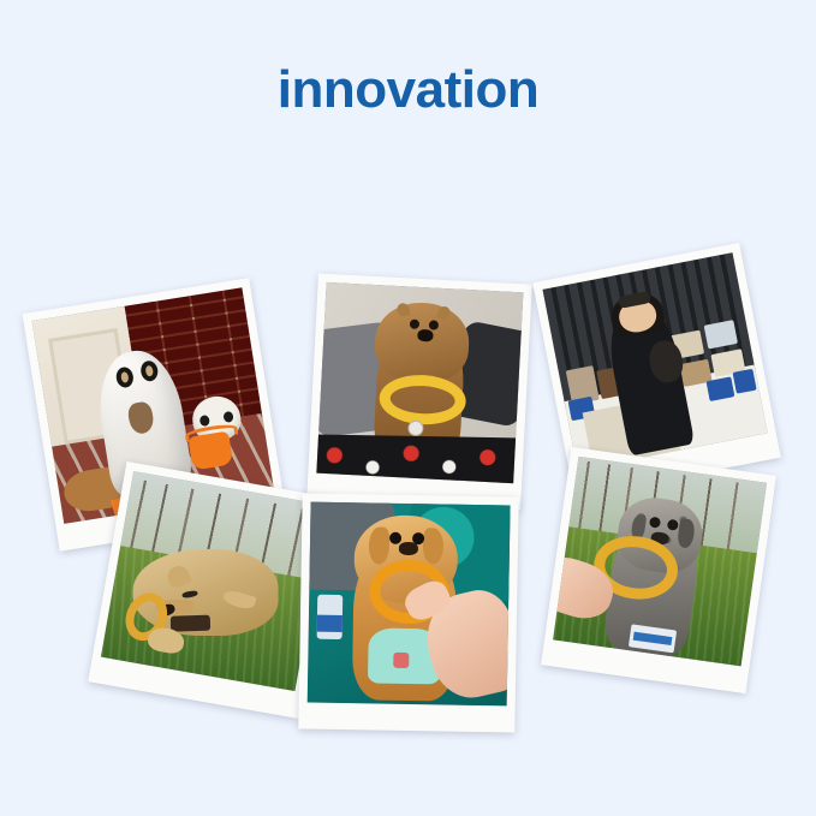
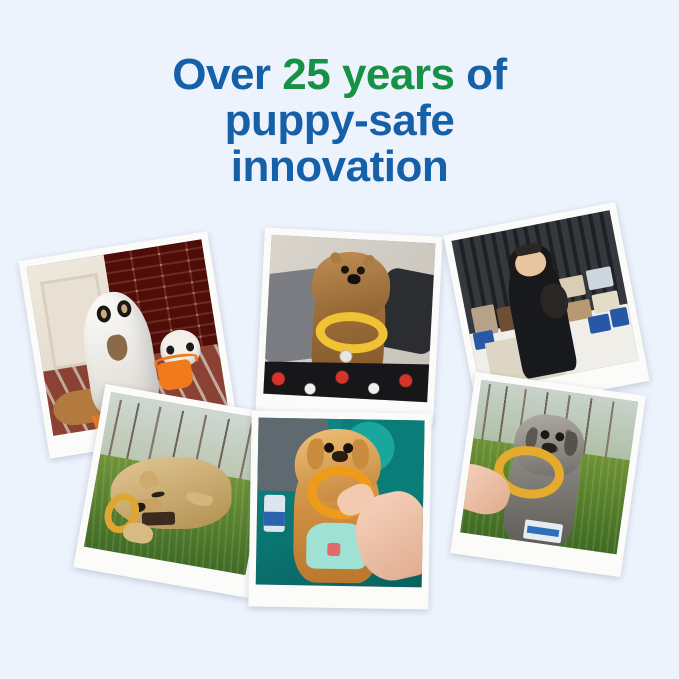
+ Over 25 years of
+ puppy-safe
  innovation
